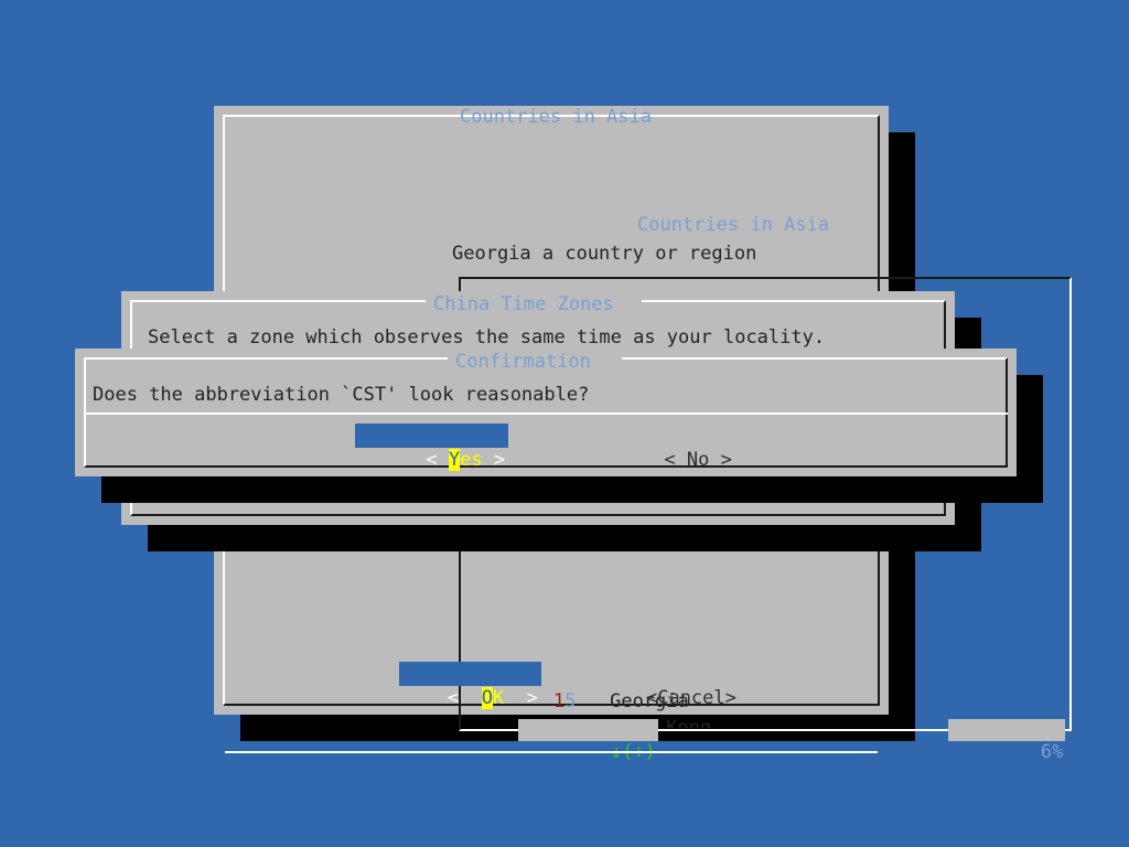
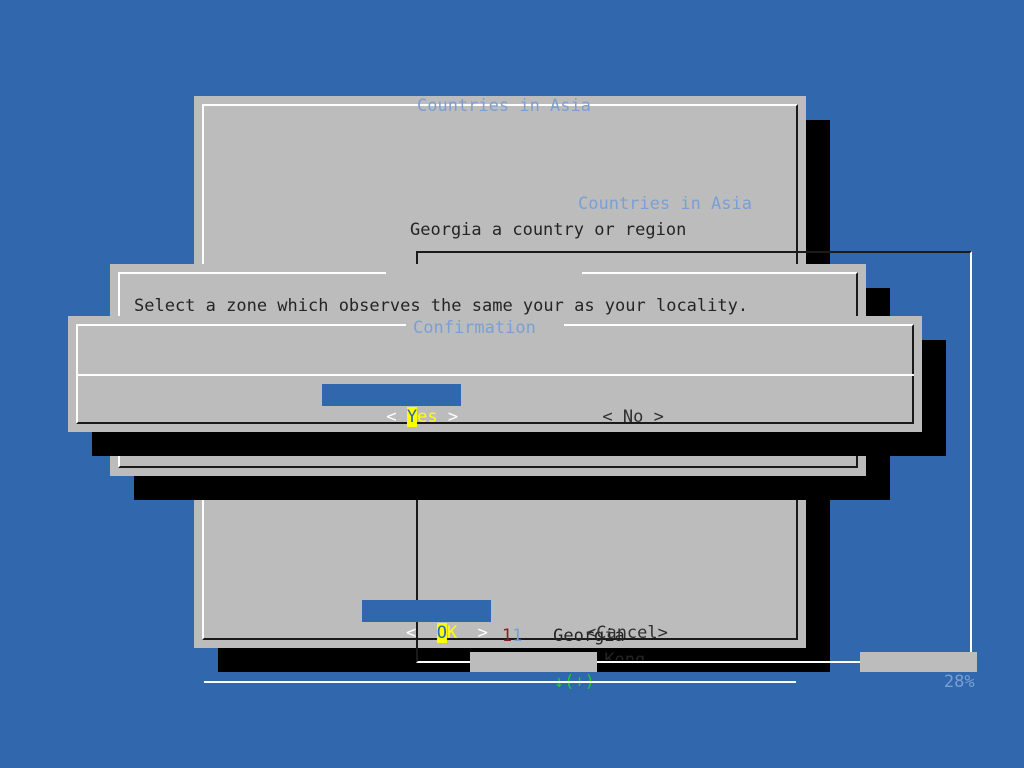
  Countries in Asia
  Countries in Asia
  Georgia a country or region
- 15 Georgia
+ 11 Georgia
- 6%
+ 28%
  < OK >
  <Cancel>
- China Time Zones
- Select a zone which observes the same time as your locality.
+ Select a zone which observes the same your as your locality.
  Confirmation
- Does the abbreviation `CST' look reasonable?
  < Yes >
  < No >
